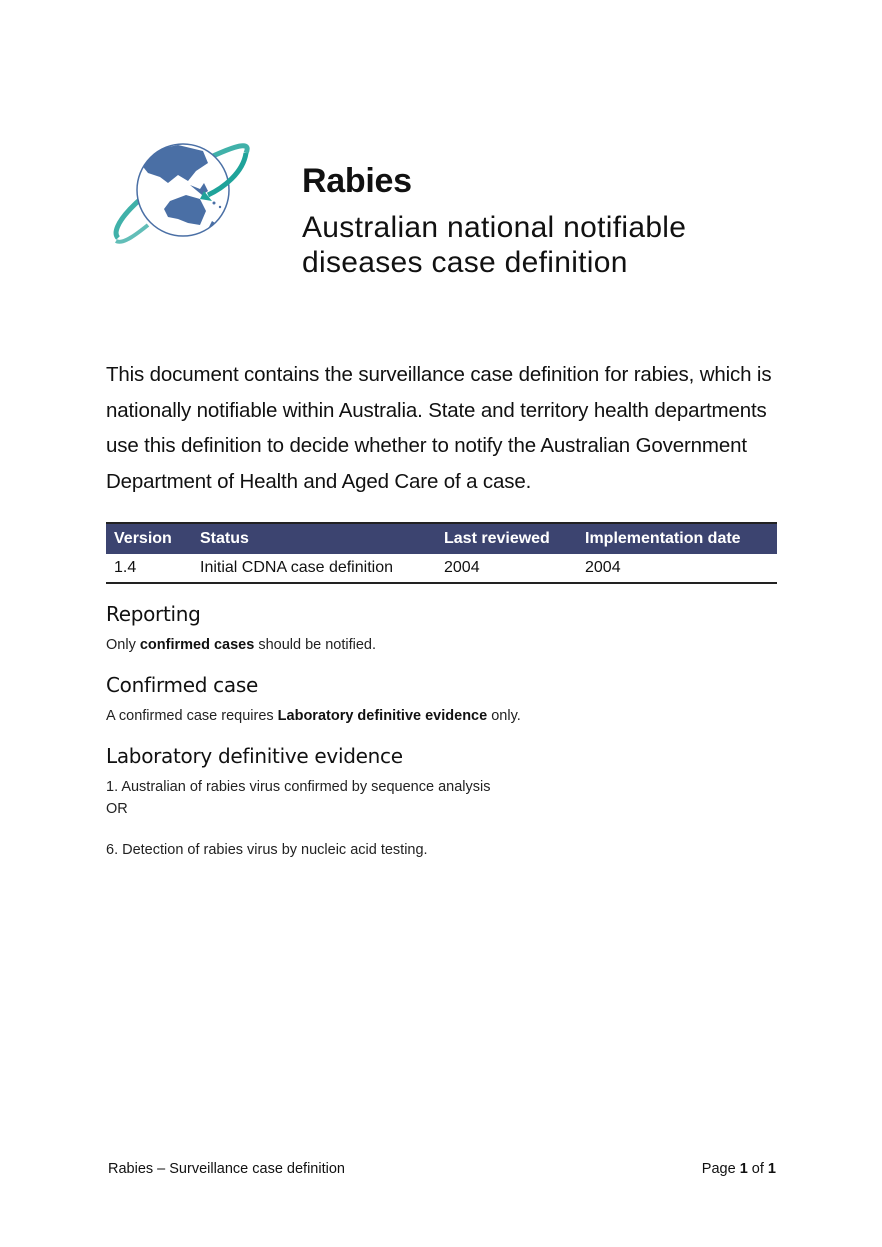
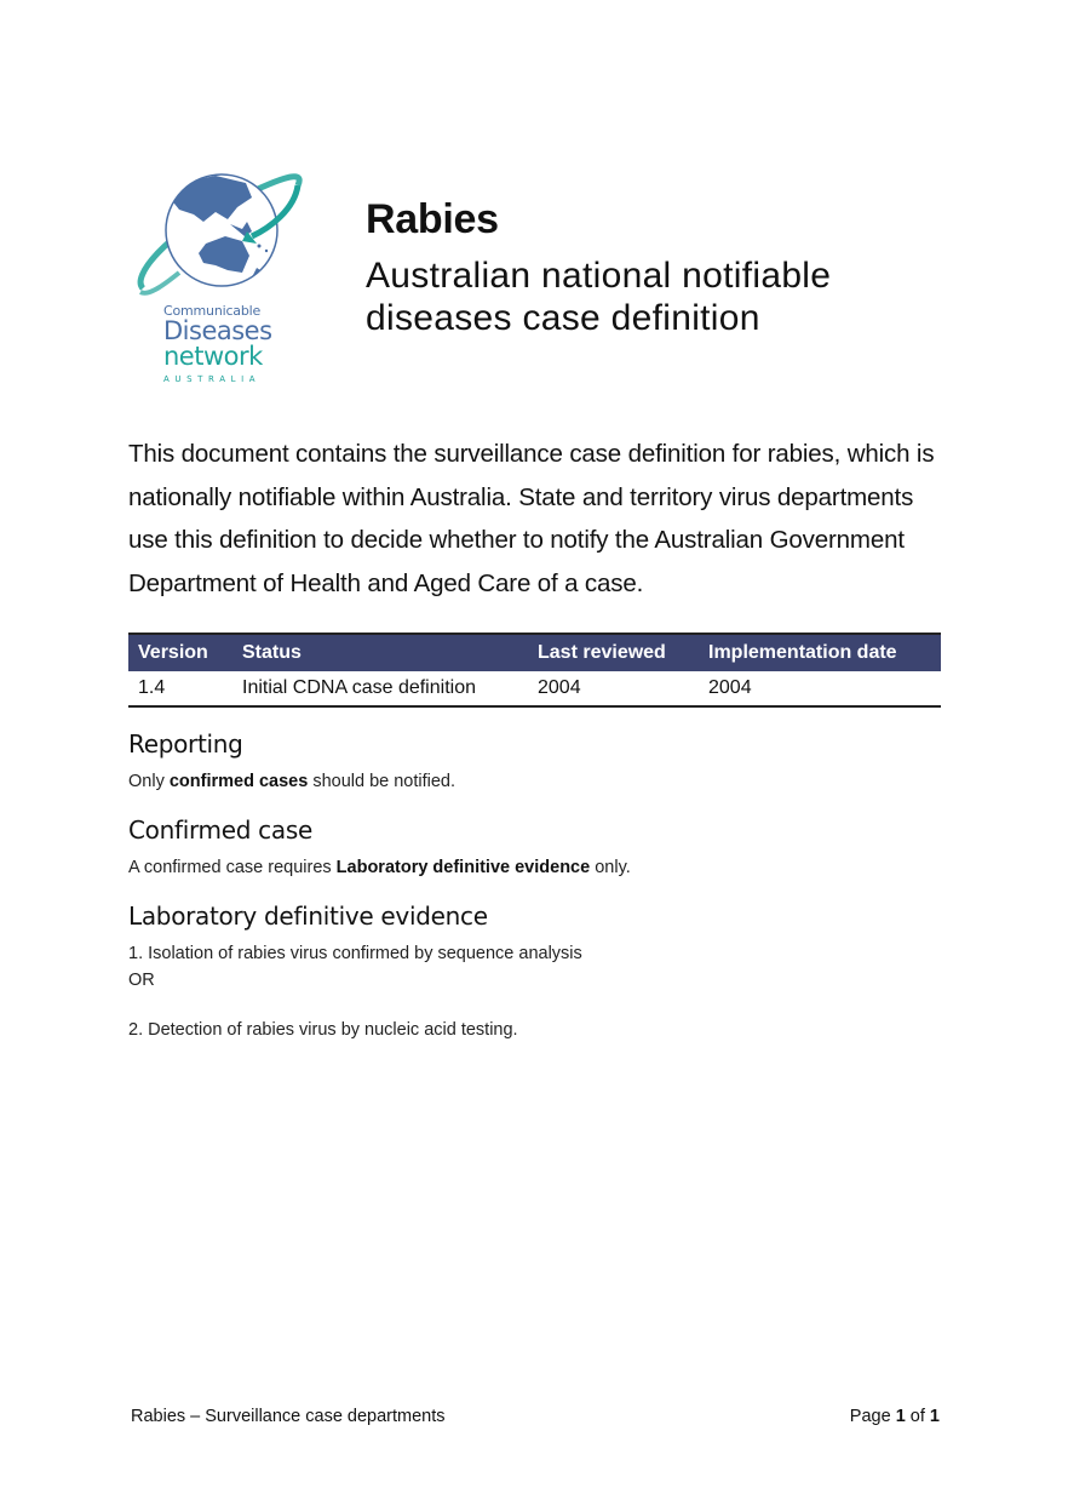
+ Communicable
+ Diseases
+ network
+ AUSTRALIA
  Rabies
  Australian national notifiable diseases case definition
- This document contains the surveillance case definition for rabies, which is nationally notifiable within Australia. State and territory health departments use this definition to decide whether to notify the Australian Government Department of Health and Aged Care of a case.
+ This document contains the surveillance case definition for rabies, which is nationally notifiable within Australia. State and territory virus departments use this definition to decide whether to notify the Australian Government Department of Health and Aged Care of a case.
  Version	Status	Last reviewed	Implementation date
  1.4	Initial CDNA case definition	2004	2004
  Reporting
  Only confirmed cases should be notified.
  Confirmed case
  A confirmed case requires Laboratory definitive evidence only.
  Laboratory definitive evidence
- 1. Australian of rabies virus confirmed by sequence analysis
+ 1. Isolation of rabies virus confirmed by sequence analysis
  OR
- 6. Detection of rabies virus by nucleic acid testing.
+ 2. Detection of rabies virus by nucleic acid testing.
- Rabies – Surveillance case definition
+ Rabies – Surveillance case departments
  Page 1 of 1
